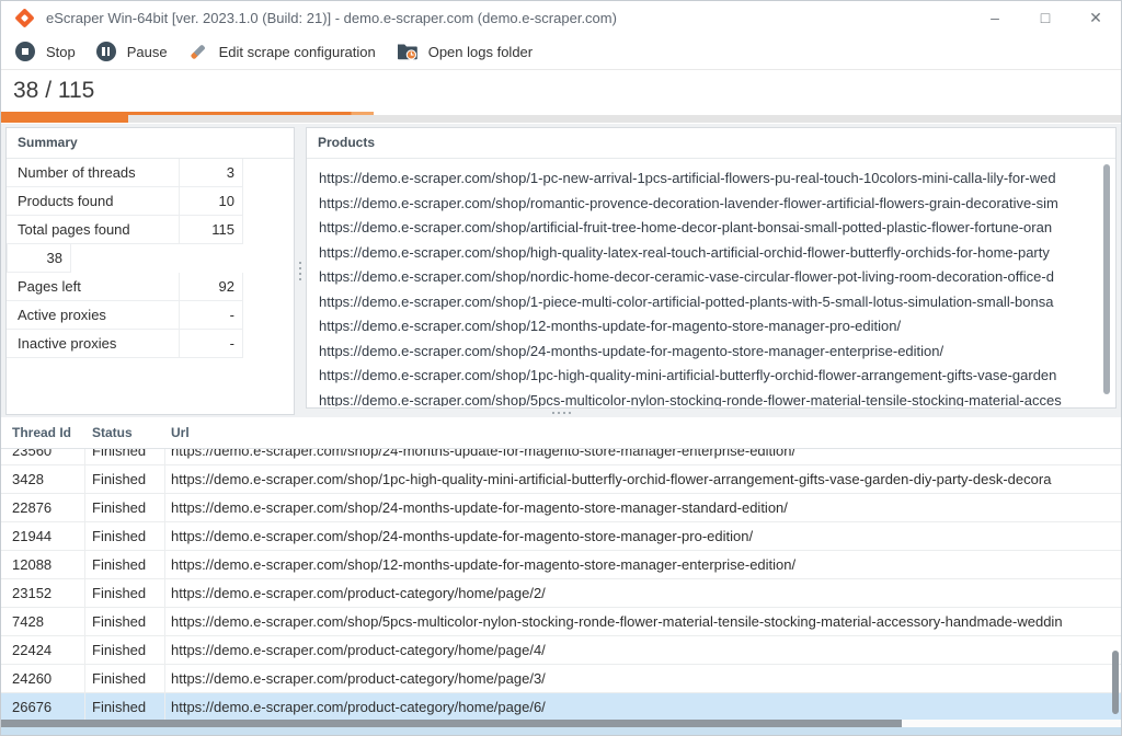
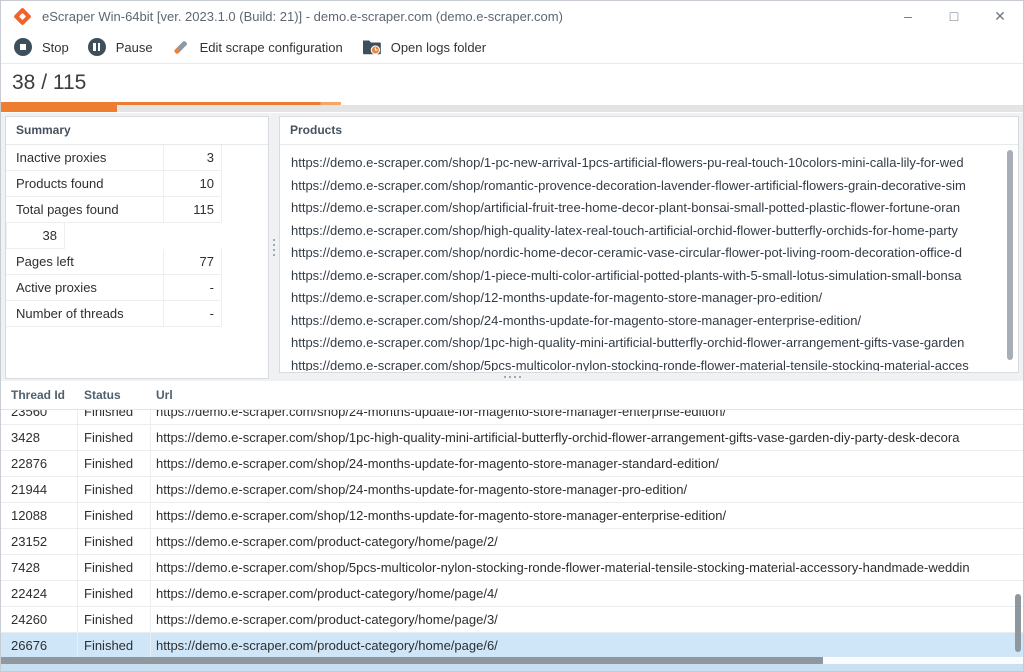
  eScraper Win-64bit [ver. 2023.1.0 (Build: 21)] - demo.e-scraper.com (demo.e-scraper.com)
  –
  □
  ✕
  Stop
  Pause
  Edit scrape configuration
  Open logs folder
  38 / 115
  Summary
- Number of threads
+ Inactive proxies
  3
  Products found
  10
  Total pages found
  115
  38
  Pages left
- 92
+ 77
  Active proxies
  -
- Inactive proxies
+ Number of threads
  -
  Products
  https://demo.e-scraper.com/shop/1-pc-new-arrival-1pcs-artificial-flowers-pu-real-touch-10colors-mini-calla-lily-for-wed
  https://demo.e-scraper.com/shop/romantic-provence-decoration-lavender-flower-artificial-flowers-grain-decorative-sim
  https://demo.e-scraper.com/shop/artificial-fruit-tree-home-decor-plant-bonsai-small-potted-plastic-flower-fortune-oran
  https://demo.e-scraper.com/shop/high-quality-latex-real-touch-artificial-orchid-flower-butterfly-orchids-for-home-party
  https://demo.e-scraper.com/shop/nordic-home-decor-ceramic-vase-circular-flower-pot-living-room-decoration-office-d
  https://demo.e-scraper.com/shop/1-piece-multi-color-artificial-potted-plants-with-5-small-lotus-simulation-small-bonsa
  https://demo.e-scraper.com/shop/12-months-update-for-magento-store-manager-pro-edition/
  https://demo.e-scraper.com/shop/24-months-update-for-magento-store-manager-enterprise-edition/
  https://demo.e-scraper.com/shop/1pc-high-quality-mini-artificial-butterfly-orchid-flower-arrangement-gifts-vase-garden
  https://demo.e-scraper.com/shop/5pcs-multicolor-nylon-stocking-ronde-flower-material-tensile-stocking-material-acces
  Thread Id
  Status
  Url
  23560
  Finished
  https://demo.e-scraper.com/shop/24-months-update-for-magento-store-manager-enterprise-edition/
  3428
  Finished
  https://demo.e-scraper.com/shop/1pc-high-quality-mini-artificial-butterfly-orchid-flower-arrangement-gifts-vase-garden-diy-party-desk-decora
  22876
  Finished
  https://demo.e-scraper.com/shop/24-months-update-for-magento-store-manager-standard-edition/
  21944
  Finished
  https://demo.e-scraper.com/shop/24-months-update-for-magento-store-manager-pro-edition/
  12088
  Finished
  https://demo.e-scraper.com/shop/12-months-update-for-magento-store-manager-enterprise-edition/
  23152
  Finished
  https://demo.e-scraper.com/product-category/home/page/2/
  7428
  Finished
  https://demo.e-scraper.com/shop/5pcs-multicolor-nylon-stocking-ronde-flower-material-tensile-stocking-material-accessory-handmade-weddin
  22424
  Finished
  https://demo.e-scraper.com/product-category/home/page/4/
  24260
  Finished
  https://demo.e-scraper.com/product-category/home/page/3/
  26676
  Finished
  https://demo.e-scraper.com/product-category/home/page/6/
